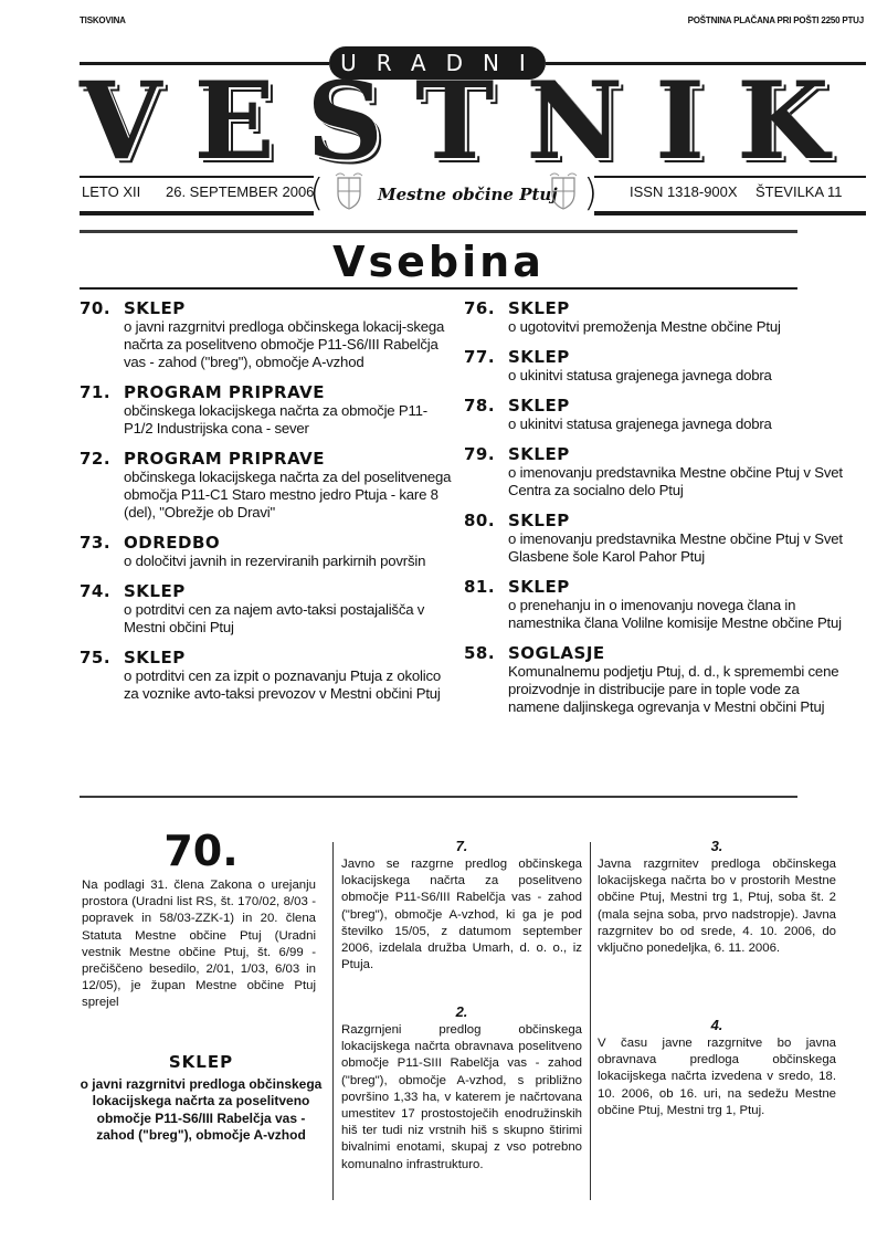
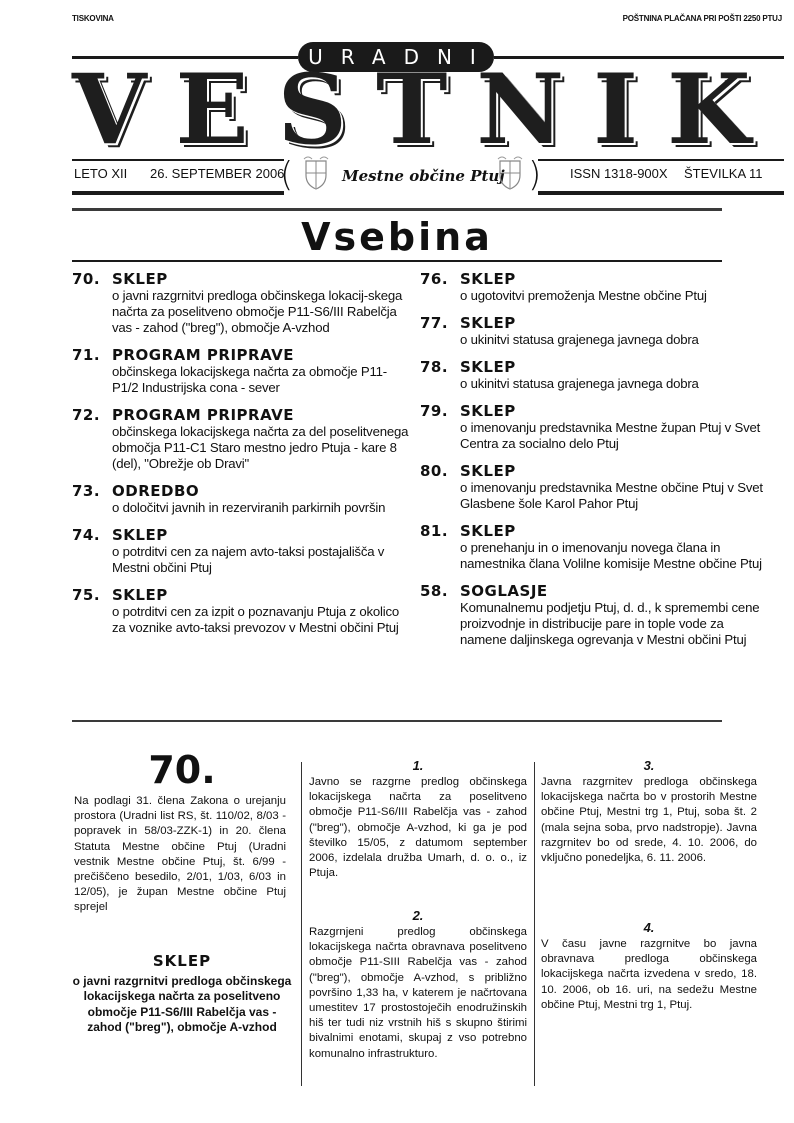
  TISKOVINA
  POŠTNINA PLAČANA PRI POŠTI 2250 PTUJ
  URADNI
  VESTNIK
  LETO XII
  26. SEPTEMBER 2006
  (
  )
  Mestne občine Ptuj
  ISSN 1318-900X
  ŠTEVILKA 11
  Vsebina
  70.
  SKLEP
  o javni razgrnitvi predloga občinskega lokacij-skega načrta za poselitveno območje P11-S6/III Rabelčja vas - zahod ("breg"), območje A-vzhod
  71.
  PROGRAM PRIPRAVE
  občinskega lokacijskega načrta za območje P11-P1/2 Industrijska cona - sever
  72.
  PROGRAM PRIPRAVE
  občinskega lokacijskega načrta za del poselitvenega območja P11-C1 Staro mestno jedro Ptuja - kare 8 (del), "Obrežje ob Dravi"
  73.
  ODREDBO
  o določitvi javnih in rezerviranih parkirnih površin
  74.
  SKLEP
  o potrditvi cen za najem avto-taksi postajališča v Mestni občini Ptuj
  75.
  SKLEP
  o potrditvi cen za izpit o poznavanju Ptuja z okolico za voznike avto-taksi prevozov v Mestni občini Ptuj
  76.
  SKLEP
  o ugotovitvi premoženja Mestne občine Ptuj
  77.
  SKLEP
  o ukinitvi statusa grajenega javnega dobra
  78.
  SKLEP
  o ukinitvi statusa grajenega javnega dobra
  79.
  SKLEP
- o imenovanju predstavnika Mestne občine Ptuj v Svet Centra za socialno delo Ptuj
+ o imenovanju predstavnika Mestne župan Ptuj v Svet Centra za socialno delo Ptuj
  80.
  SKLEP
  o imenovanju predstavnika Mestne občine Ptuj v Svet Glasbene šole Karol Pahor Ptuj
  81.
  SKLEP
  o prenehanju in o imenovanju novega člana in namestnika člana Volilne komisije Mestne občine Ptuj
  58.
  SOGLASJE
  Komunalnemu podjetju Ptuj, d. d., k spremembi cene proizvodnje in distribucije pare in tople vode za namene daljinskega ogrevanja v Mestni občini Ptuj
  70.
- Na podlagi 31. člena Zakona o urejanju prostora (Uradni list RS, št. 170/02, 8/03 - popravek in 58/03-ZZK-1) in 20. člena Statuta Mestne občine Ptuj (Uradni vestnik Mestne občine Ptuj, št. 6/99 - prečiščeno besedilo, 2/01, 1/03, 6/03 in 12/05), je župan Mestne občine Ptuj sprejel
+ Na podlagi 31. člena Zakona o urejanju prostora (Uradni list RS, št. 110/02, 8/03 - popravek in 58/03-ZZK-1) in 20. člena Statuta Mestne občine Ptuj (Uradni vestnik Mestne občine Ptuj, št. 6/99 - prečiščeno besedilo, 2/01, 1/03, 6/03 in 12/05), je župan Mestne občine Ptuj sprejel
  SKLEP
  o javni razgrnitvi predloga občinskega lokacijskega načrta za poselitveno območje P11-S6/III Rabelčja vas - zahod ("breg"), območje A-vzhod
- 7.
+ 1.
  Javno se razgrne predlog občinskega lokacijskega načrta za poselitveno območje P11-S6/III Rabelčja vas - zahod ("breg"), območje A-vzhod, ki ga je pod številko 15/05, z datumom september 2006, izdelala družba Umarh, d. o. o., iz Ptuja.
  2.
  Razgrnjeni predlog občinskega lokacijskega načrta obravnava poselitveno območje P11-SIII Rabelčja vas - zahod ("breg"), območje A-vzhod, s približno površino 1,33 ha, v katerem je načrtovana umestitev 17 prostostoječih enodružinskih hiš ter tudi niz vrstnih hiš s skupno štirimi bivalnimi enotami, skupaj z vso potrebno komunalno infrastrukturo.
  3.
  Javna razgrnitev predloga občinskega lokacijskega načrta bo v prostorih Mestne občine Ptuj, Mestni trg 1, Ptuj, soba št. 2 (mala sejna soba, prvo nadstropje). Javna razgrnitev bo od srede, 4. 10. 2006, do vključno ponedeljka, 6. 11. 2006.
  4.
  V času javne razgrnitve bo javna obravnava predloga občinskega lokacijskega načrta izvedena v sredo, 18. 10. 2006, ob 16. uri, na sedežu Mestne občine Ptuj, Mestni trg 1, Ptuj.
